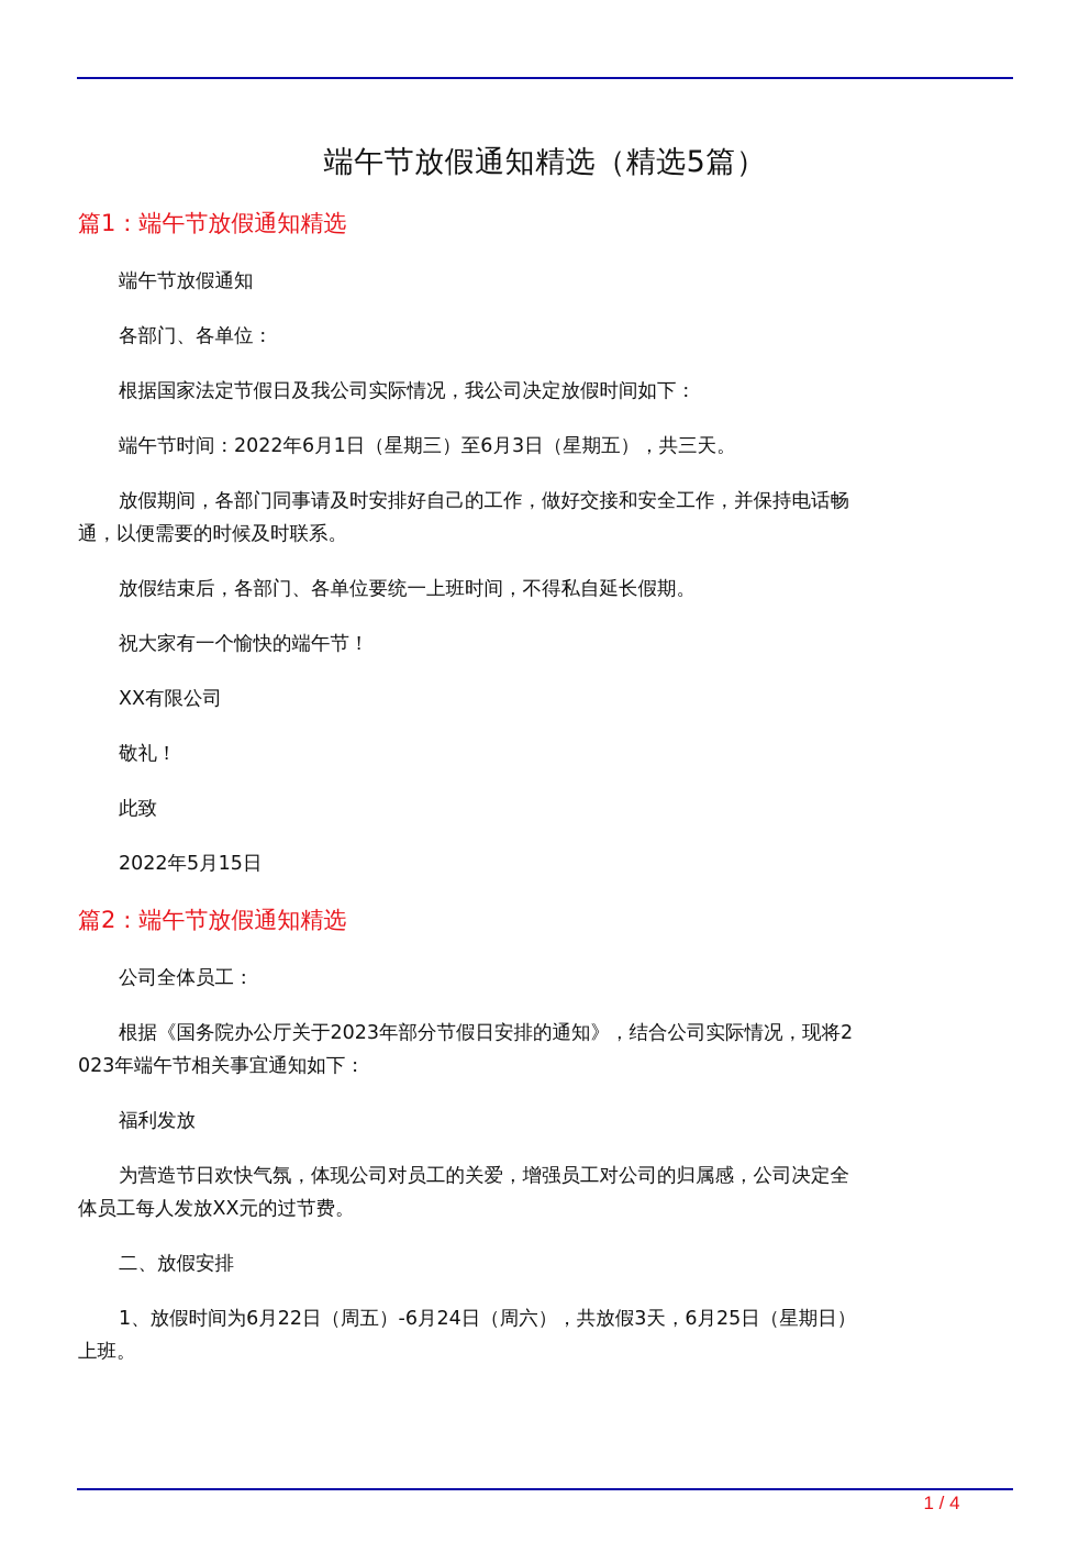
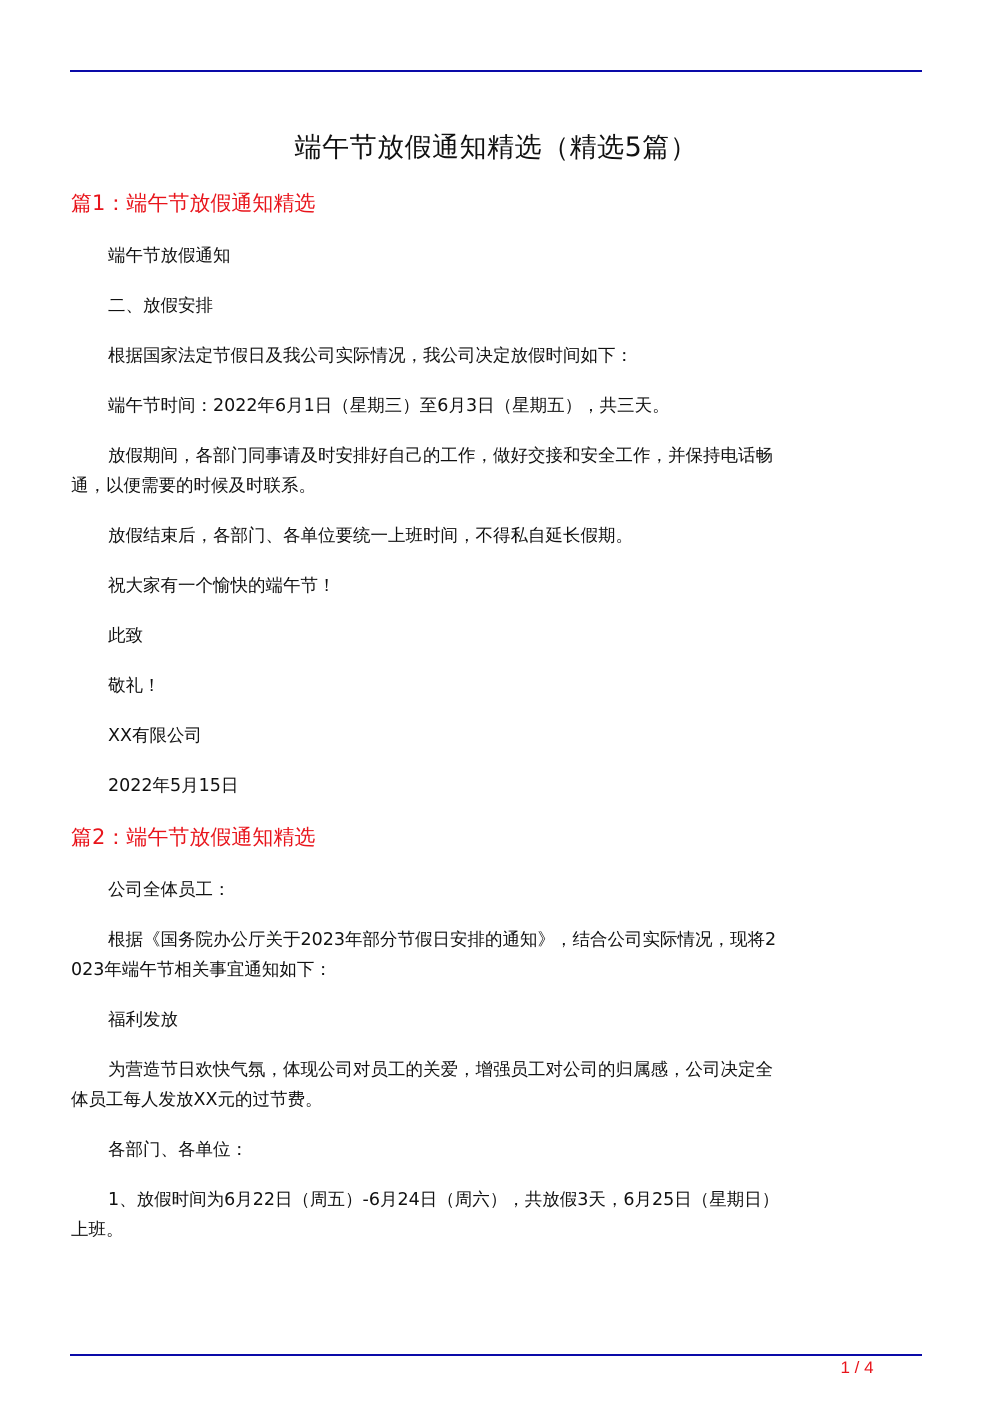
  端午节放假通知精选（精选5篇）
  篇1：端午节放假通知精选
  端午节放假通知
- 各部门、各单位：
+ 二、放假安排
  根据国家法定节假日及我公司实际情况，我公司决定放假时间如下：
  端午节时间：2022年6月1日（星期三）至6月3日（星期五），共三天。
  放假期间，各部门同事请及时安排好自己的工作，做好交接和安全工作，并保持电话畅通，以便需要的时候及时联系。
  放假结束后，各部门、各单位要统一上班时间，不得私自延长假期。
  祝大家有一个愉快的端午节！
- XX有限公司
+ 此致
  敬礼！
- 此致
+ XX有限公司
  2022年5月15日
  篇2：端午节放假通知精选
  公司全体员工：
  根据《国务院办公厅关于2023年部分节假日安排的通知》，结合公司实际情况，现将2023年端午节相关事宜通知如下：
  福利发放
  为营造节日欢快气氛，体现公司对员工的关爱，增强员工对公司的归属感，公司决定全体员工每人发放XX元的过节费。
- 二、放假安排
+ 各部门、各单位：
  1、放假时间为6月22日（周五）-6月24日（周六），共放假3天，6月25日（星期日）上班。
  1 / 4
